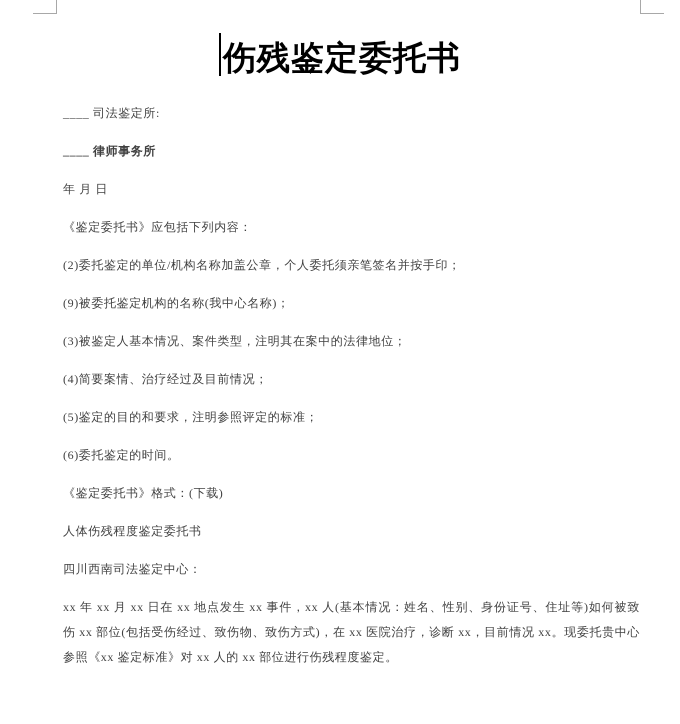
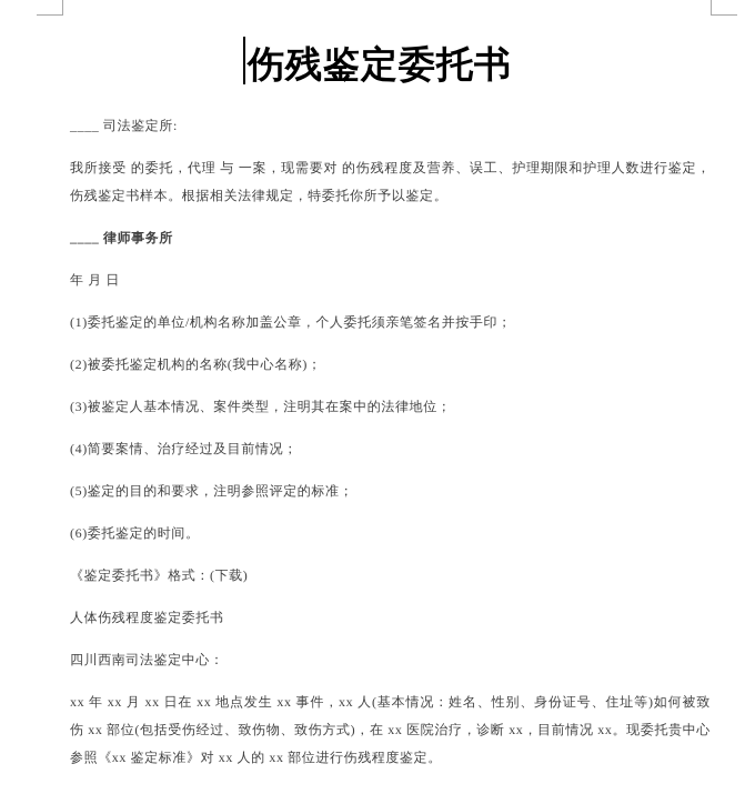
  伤残鉴定委托书
  ____ 司法鉴定所:
+ 我所接受 的委托，代理 与 一案，现需要对 的伤残程度及营养、误工、护理期限和护理人数进行鉴定，伤残鉴定书样本。根据相关法律规定，特委托你所予以鉴定。
  ____ 律师事务所
  年 月 日
- 《鉴定委托书》应包括下列内容：
- (2)委托鉴定的单位/机构名称加盖公章，个人委托须亲笔签名并按手印；
+ (1)委托鉴定的单位/机构名称加盖公章，个人委托须亲笔签名并按手印；
- (9)被委托鉴定机构的名称(我中心名称)；
+ (2)被委托鉴定机构的名称(我中心名称)；
  (3)被鉴定人基本情况、案件类型，注明其在案中的法律地位；
  (4)简要案情、治疗经过及目前情况；
  (5)鉴定的目的和要求，注明参照评定的标准；
  (6)委托鉴定的时间。
  《鉴定委托书》格式：(下载)
  人体伤残程度鉴定委托书
  四川西南司法鉴定中心：
  xx 年 xx 月 xx 日在 xx 地点发生 xx 事件，xx 人(基本情况：姓名、性别、身份证号、住址等)如何被致伤 xx 部位(包括受伤经过、致伤物、致伤方式)，在 xx 医院治疗，诊断 xx，目前情况 xx。现委托贵中心参照《xx 鉴定标准》对 xx 人的 xx 部位进行伤残程度鉴定。
